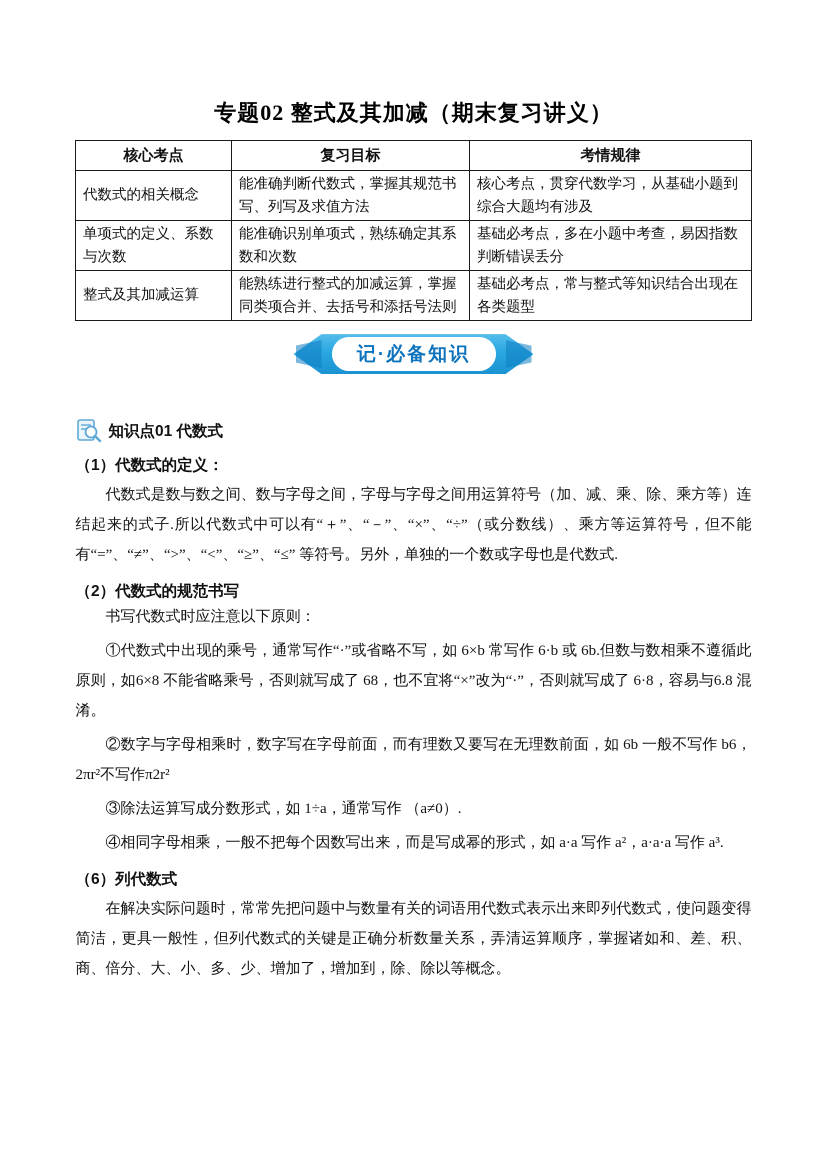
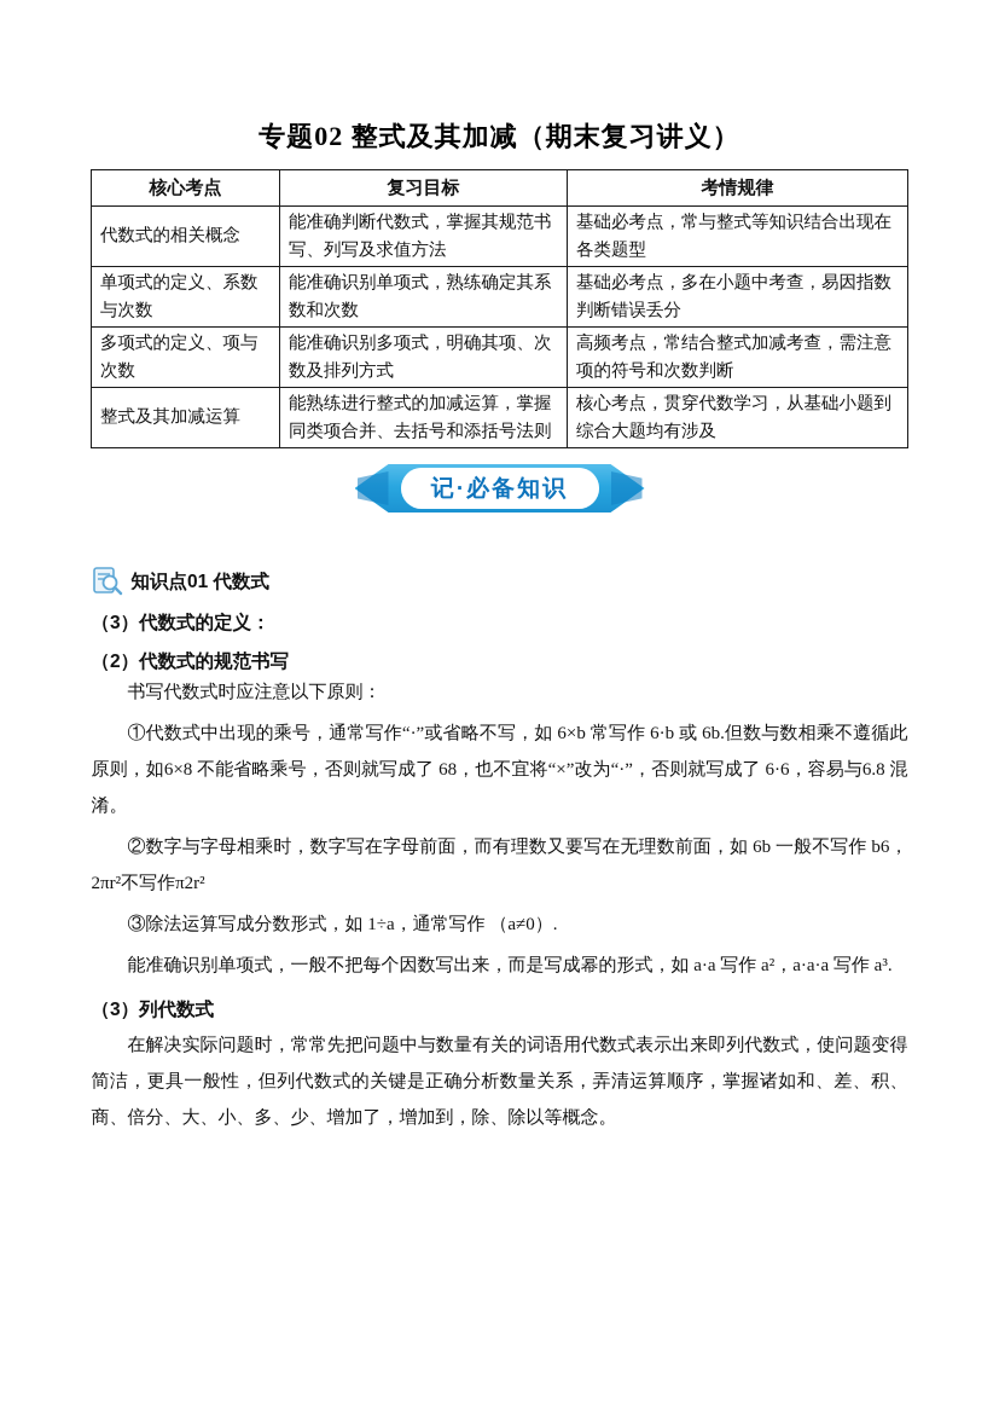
  专题02 整式及其加减（期末复习讲义）
  核心考点	复习目标	考情规律
- 代数式的相关概念	能准确判断代数式，掌握其规范书写、列写及求值方法	核心考点，贯穿代数学习，从基础小题到综合大题均有涉及
+ 代数式的相关概念	能准确判断代数式，掌握其规范书写、列写及求值方法	基础必考点，常与整式等知识结合出现在各类题型
  单项式的定义、系数与次数	能准确识别单项式，熟练确定其系数和次数	基础必考点，多在小题中考查，易因指数判断错误丢分
+ 多项式的定义、项与次数	能准确识别多项式，明确其项、次数及排列方式	高频考点，常结合整式加减考查，需注意项的符号和次数判断
- 整式及其加减运算	能熟练进行整式的加减运算，掌握同类项合并、去括号和添括号法则	基础必考点，常与整式等知识结合出现在各类题型
+ 整式及其加减运算	能熟练进行整式的加减运算，掌握同类项合并、去括号和添括号法则	核心考点，贯穿代数学习，从基础小题到综合大题均有涉及
  记·必备知识
  知识点01 代数式
- （1）代数式的定义：
+ （3）代数式的定义：
- 代数式是数与数之间、数与字母之间，字母与字母之间用运算符号（加、减、乘、除、乘方等）连结起来的式子.所以代数式中可以有“＋”、“－”、“×”、“÷”（或分数线）、乘方等运算符号，但不能有“=”、“≠”、“>”、“<”、“≥”、“≤” 等符号。另外，单独的一个数或字母也是代数式.
  （2）代数式的规范书写
  书写代数式时应注意以下原则：
- ①代数式中出现的乘号，通常写作“·”或省略不写，如 6×b 常写作 6·b 或 6b.但数与数相乘不遵循此原则，如6×8 不能省略乘号，否则就写成了 68，也不宜将“×”改为“·”，否则就写成了 6·8，容易与6.8 混淆。
+ ①代数式中出现的乘号，通常写作“·”或省略不写，如 6×b 常写作 6·b 或 6b.但数与数相乘不遵循此原则，如6×8 不能省略乘号，否则就写成了 68，也不宜将“×”改为“·”，否则就写成了 6·6，容易与6.8 混淆。
  ②数字与字母相乘时，数字写在字母前面，而有理数又要写在无理数前面，如 6b 一般不写作 b6，2πr²不写作π2r²
  ③除法运算写成分数形式，如 1÷a，通常写作 （a≠0）.
- ④相同字母相乘，一般不把每个因数写出来，而是写成幂的形式，如 a·a 写作 a²，a·a·a 写作 a³.
+ 能准确识别单项式，一般不把每个因数写出来，而是写成幂的形式，如 a·a 写作 a²，a·a·a 写作 a³.
- （6）列代数式
+ （3）列代数式
  在解决实际问题时，常常先把问题中与数量有关的词语用代数式表示出来即列代数式，使问题变得简洁，更具一般性，但列代数式的关键是正确分析数量关系，弄清运算顺序，掌握诸如和、差、积、商、倍分、大、小、多、少、增加了，增加到，除、除以等概念。
